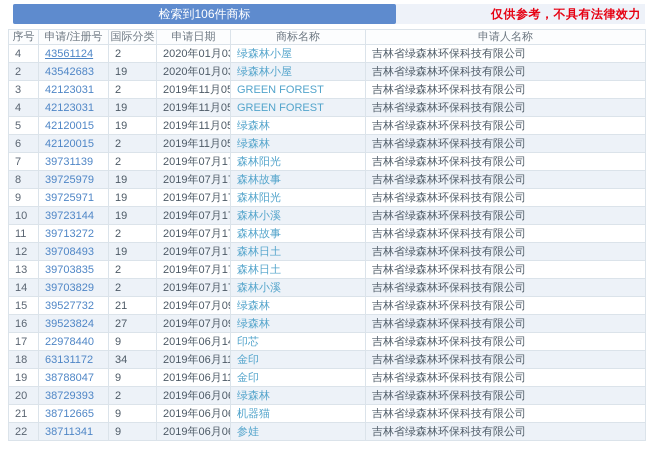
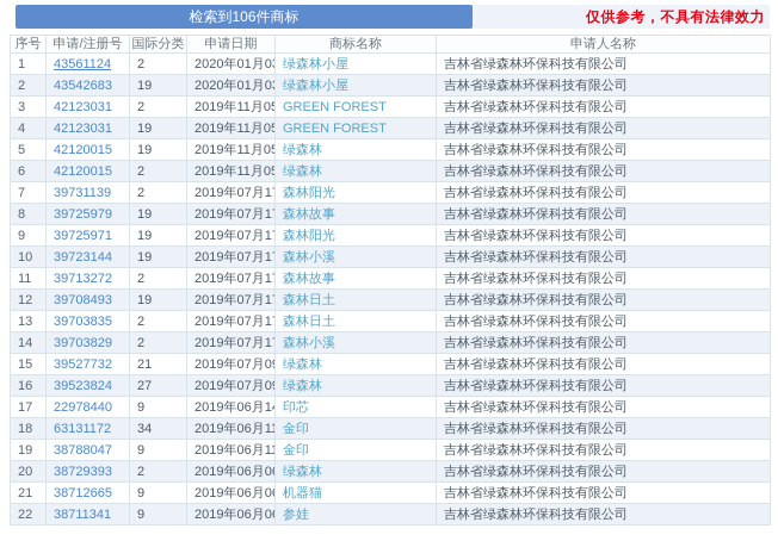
  检索到106件商标
  仅供参考，不具有法律效力
  序号	申请/注册号	国际分类	申请日期	商标名称	申请人名称
- 4	43561124	2	2020年01月0	绿森林小屋	吉林省绿森林环保科技有限公司
+ 1	43561124	2	2020年01月0	绿森林小屋	吉林省绿森林环保科技有限公司
  2	43542683	19	2020年01月0	绿森林小屋	吉林省绿森林环保科技有限公司
  3	42123031	2	2019年11月05	GREEN FOREST	吉林省绿森林环保科技有限公司
  4	42123031	19	2019年11月0	GREEN FOREST	吉林省绿森林环保科技有限公司
  5	42120015	19	2019年11月05	绿森林	吉林省绿森林环保科技有限公司
  6	42120015	2	2019年11月0	绿森林	吉林省绿森林环保科技有限公司
  7	39731139	2	2019年07月1	森林阳光	吉林省绿森林环保科技有限公司
  8	39725979	19	2019年07月1	森林故事	吉林省绿森林环保科技有限公司
  9	39725971	19	2019年07月1	森林阳光	吉林省绿森林环保科技有限公司
  10	39723144	19	2019年07月1	森林小溪	吉林省绿森林环保科技有限公司
  11	39713272	2	2019年07月1	森林故事	吉林省绿森林环保科技有限公司
  12	39708493	19	2019年07月1	森林日土	吉林省绿森林环保科技有限公司
  13	39703835	2	2019年07月1	森林日土	吉林省绿森林环保科技有限公司
  14	39703829	2	2019年07月1	森林小溪	吉林省绿森林环保科技有限公司
  15	39527732	21	2019年07月0	绿森林	吉林省绿森林环保科技有限公司
  16	39523824	27	2019年07月0	绿森林	吉林省绿森林环保科技有限公司
  17	22978440	9	2019年06月1	印芯	吉林省绿森林环保科技有限公司
  18	63131172	34	2019年06月1	金印	吉林省绿森林环保科技有限公司
  19	38788047	9	2019年06月11	金印	吉林省绿森林环保科技有限公司
  20	38729393	2	2019年06月0	绿森林	吉林省绿森林环保科技有限公司
  21	38712665	9	2019年06月0	机器猫	吉林省绿森林环保科技有限公司
  22	38711341	9	2019年06月0	参娃	吉林省绿森林环保科技有限公司
